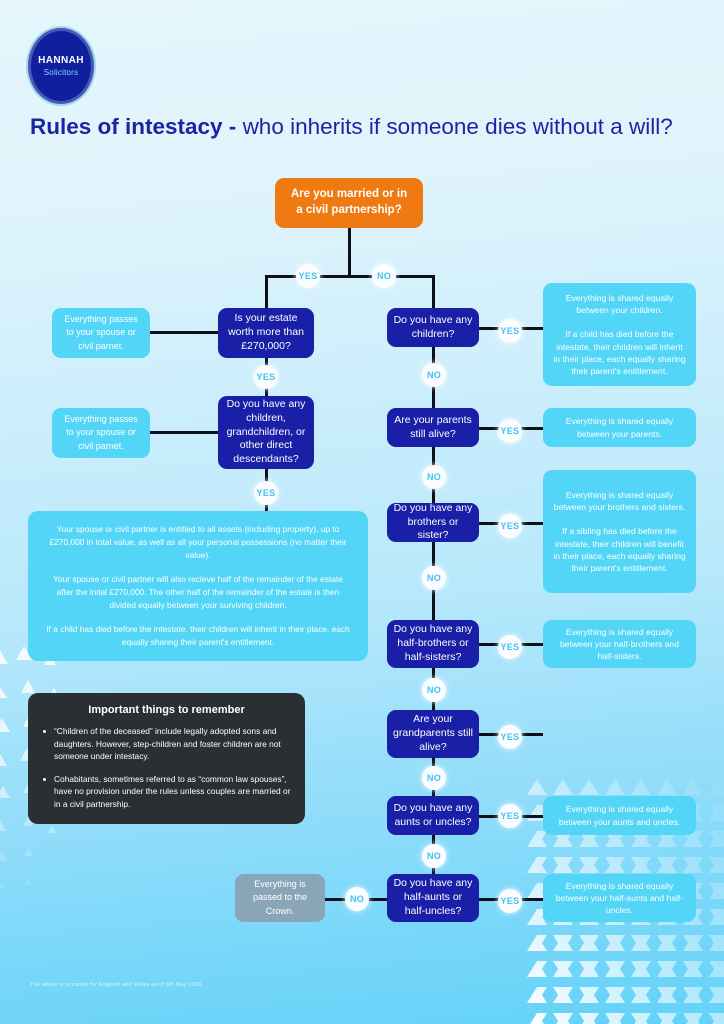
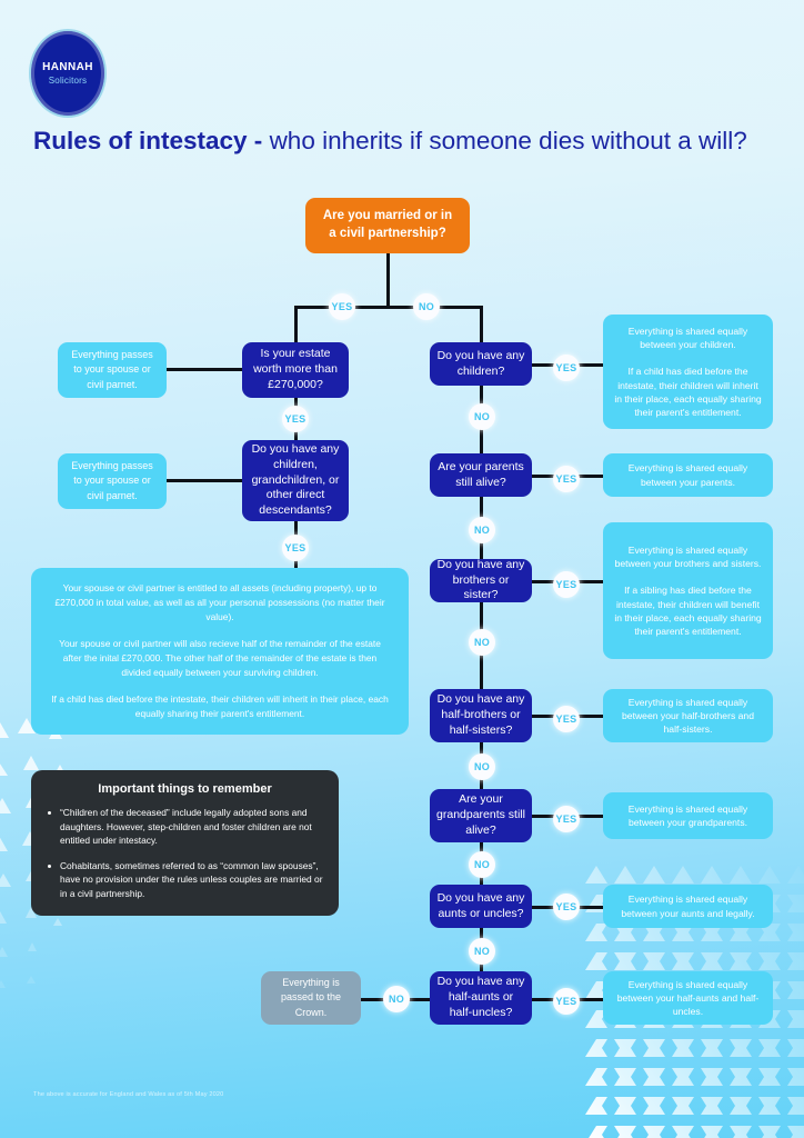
  HANNAH
  Solicitors
  Rules of intestacy - who inherits if someone dies without a will?
  Are you married or in a civil partnership?
  YES
  NO
  Is your estate worth more than £270,000?
  Everything passes to your spouse or civil parnet.
  YES
  Do you have any children, grandchildren, or other direct descendants?
  Everything passes to your spouse or civil parnet.
  YES
  Do you have any children?
  YES
  Everything is shared equally between your children.
  If a child has died before the intestate, their children will inherit in their place, each equally sharing their parent's entitlement.
  NO
  Are your parents still alive?
  YES
  Everything is shared equally between your parents.
  NO
  Do you have any brothers or sister?
  YES
  Everything is shared equally between your brothers and sisters.
  If a sibling has died before the intestate, their children will benefit in their place, each equally sharing their parent's entitlement.
  NO
  Do you have any half-brothers or half-sisters?
  YES
  Everything is shared equally between your half-brothers and half-sisters.
  NO
  Are your grandparents still alive?
  YES
+ Everything is shared equally between your grandparents.
  NO
  Do you have any aunts or uncles?
  YES
- Everything is shared equally between your aunts and uncles.
+ Everything is shared equally between your aunts and legally.
  NO
  Do you have any half-aunts or half-uncles?
  YES
  Everything is shared equally between your half-aunts and half-uncles.
  NO
  Everything is passed to the Crown.
  Your spouse or civil partner is entitled to all assets (including property), up to £270,000 in total value, as well as all your personal possessions (no matter their value).
  Your spouse or civil partner will also recieve half of the remainder of the estate after the inital £270,000. The other half of the remainder of the estate is then divided equally between your surviving children.
  If a child has died before the intestate, their children will inherit in their place, each equally sharing their parent's entitlement.
  Important things to remember
- “Children of the deceased” include legally adopted sons and daughters. However, step-children and foster children are not someone under intestacy.
+ “Children of the deceased” include legally adopted sons and daughters. However, step-children and foster children are not entitled under intestacy.
  Cohabitants, sometimes referred to as “common law spouses”, have no provision under the rules unless couples are married or in a civil partnership.
